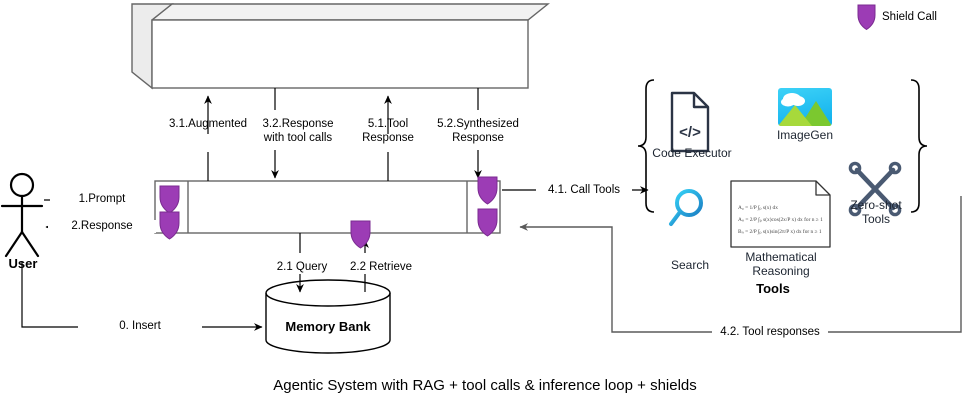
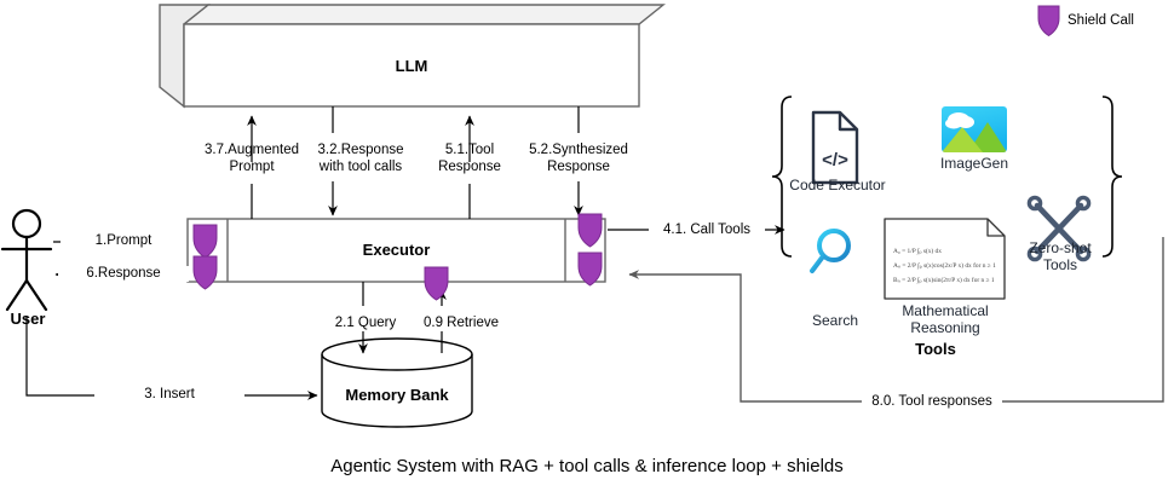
  </>
+ LLM
+ Executor
  Memory Bank
  User
  Tools
  1.Prompt
- 2.Response
+ 6.Response
- 0. Insert
+ 3. Insert
  2.1 Query
- 2.2 Retrieve
+ 0.9 Retrieve
- 3.1.Augmented
+ 3.7.Augmented
+ Prompt
  3.2.Response
  with tool calls
  5.1.Tool
  Response
  5.2.Synthesized
  Response
  4.1. Call Tools
- 4.2. Tool responses
+ 8.0. Tool responses
  Code Executor
  ImageGen
  Zero-shot
  Tools
  Search
  Mathematical
  Reasoning
  Shield Call
  Agentic System with RAG + tool calls & inference loop + shields
